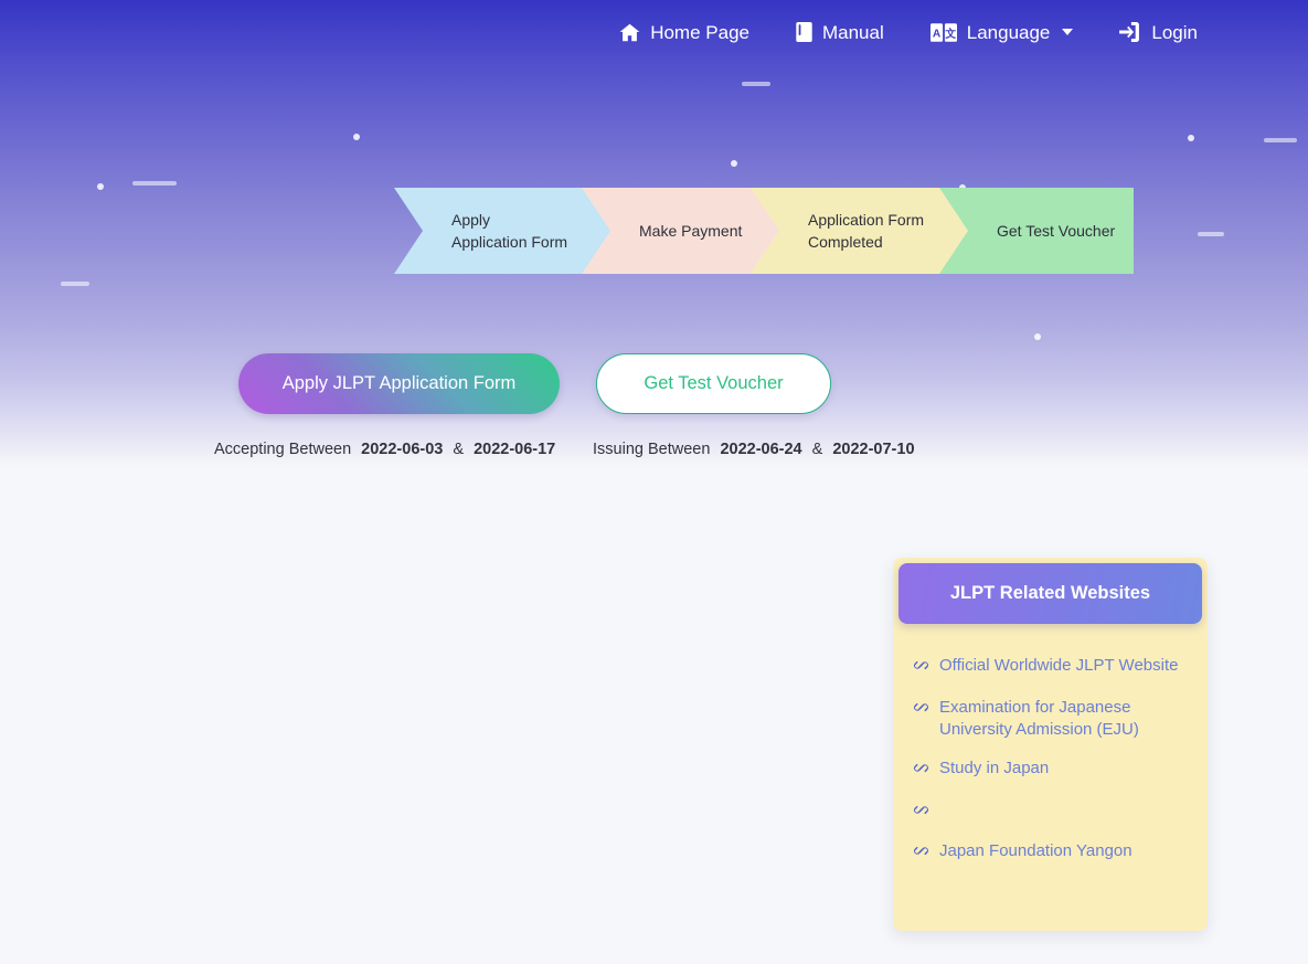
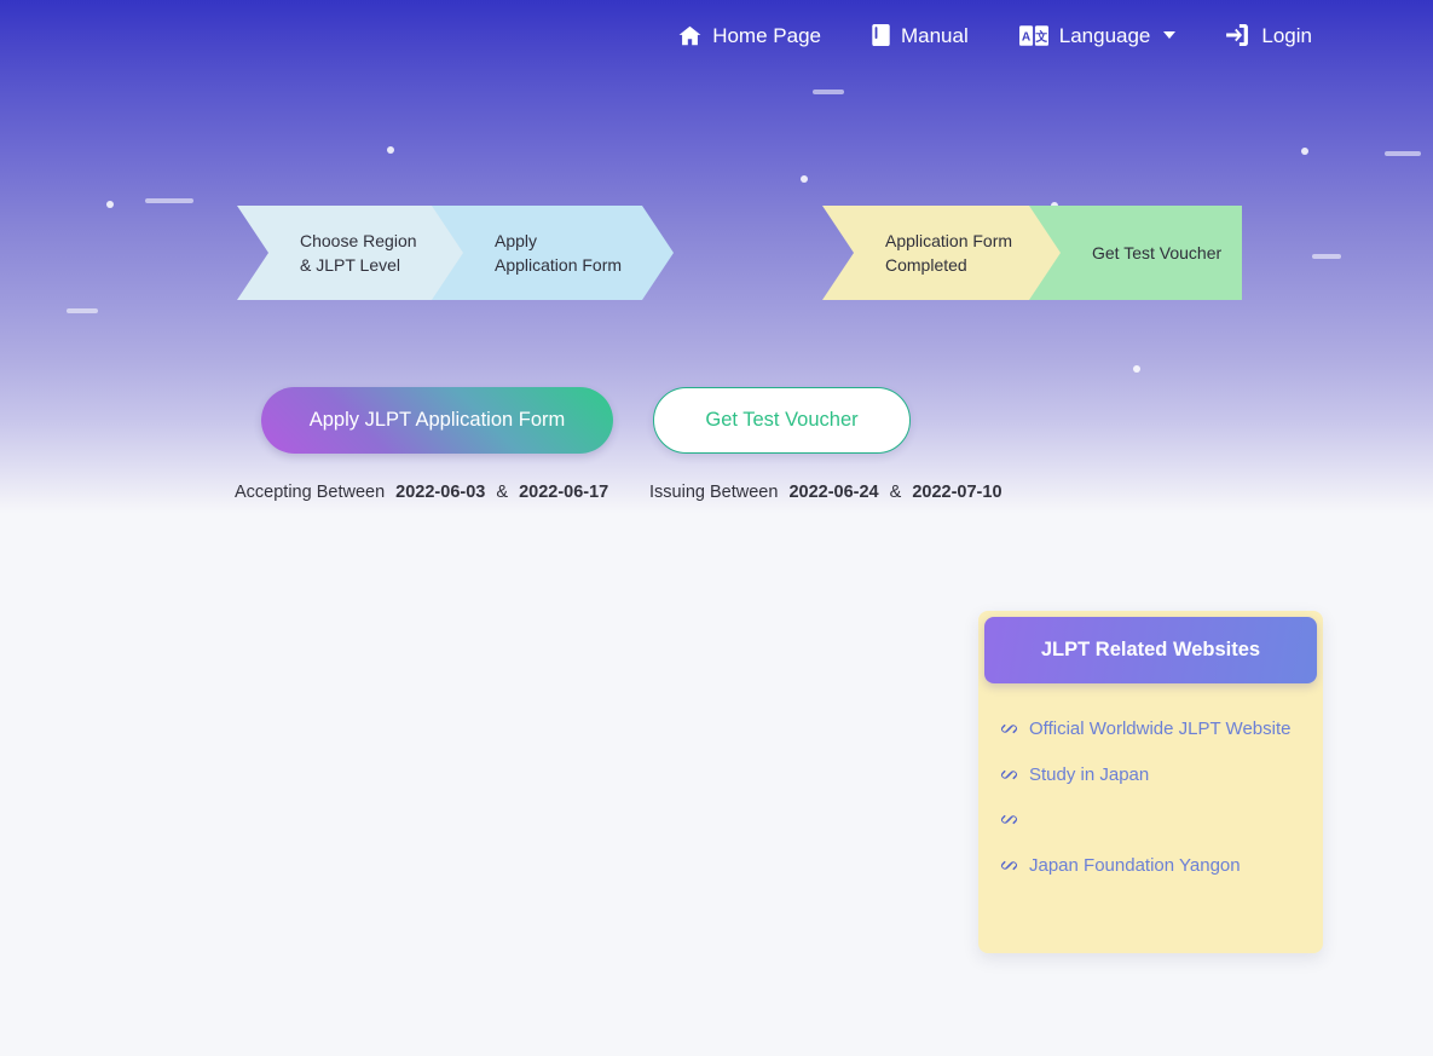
  Home Page
  Manual
  A
  文
  Language
  Login
+ Choose Region
+ & JLPT Level
  Apply
  Application Form
- Make Payment
  Application Form
  Completed
  Get Test Voucher
  Apply JLPT Application Form
  Get Test Voucher
  Accepting Between 2022-06-03 & 2022-06-17
  Issuing Between 2022-06-24 & 2022-07-10
  JLPT Related Websites
  Official Worldwide JLPT Website
- Examination for Japanese University Admission (EJU)
  Study in Japan
  Japan Foundation Yangon
